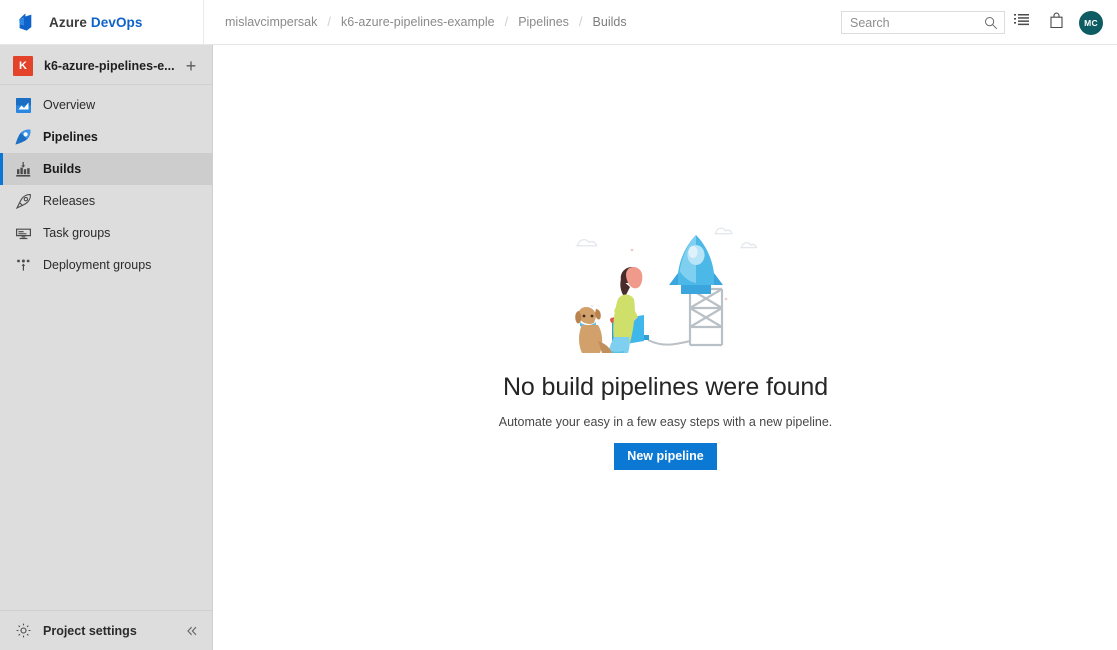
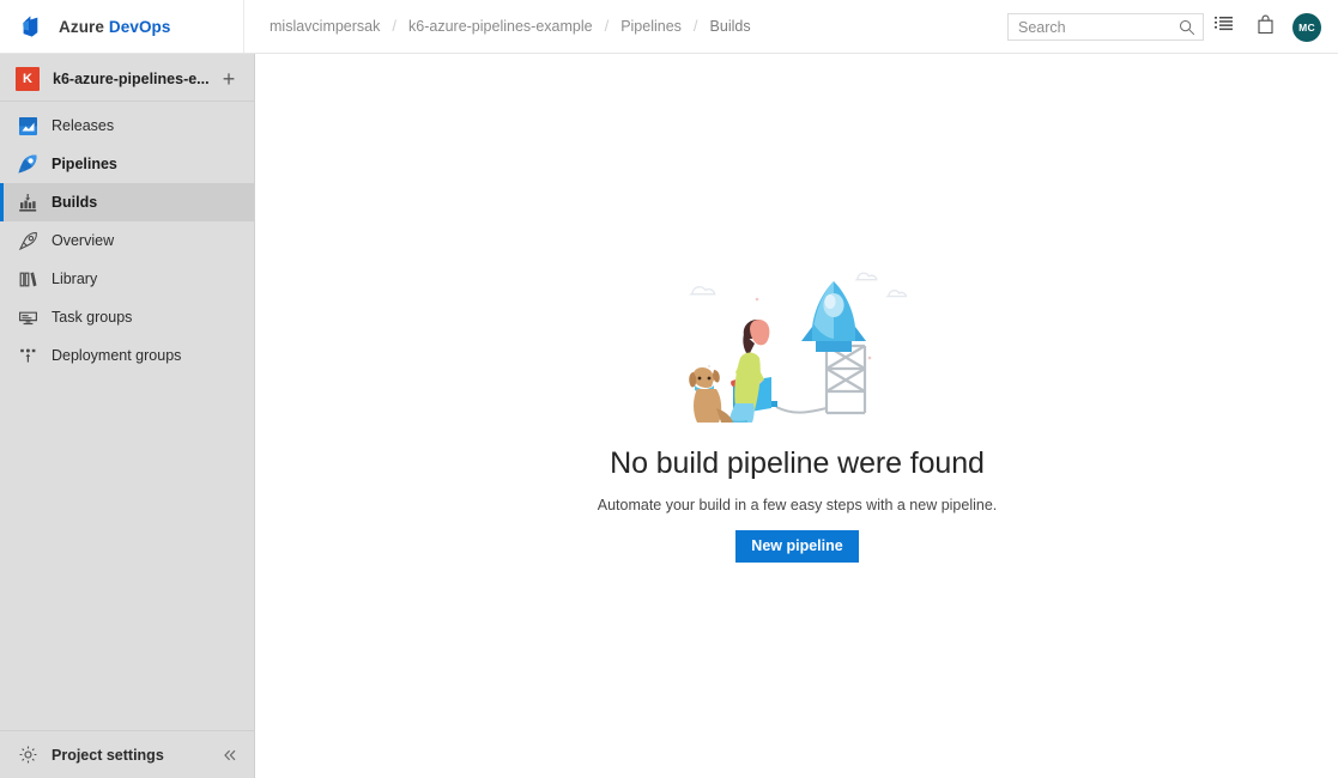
  Azure DevOps
  mislavcimpersak
  /
  k6-azure-pipelines-example
  /
  Pipelines
  /
  Builds
  Search
  MC
  K
  k6-azure-pipelines-e...
  +
- Overview
+ Releases
  Pipelines
  Builds
- Releases
+ Overview
+ Library
  Task groups
  Deployment groups
  Project settings
- No build pipelines were found
+ No build pipeline were found
- Automate your easy in a few easy steps with a new pipeline.
+ Automate your build in a few easy steps with a new pipeline.
  New pipeline
